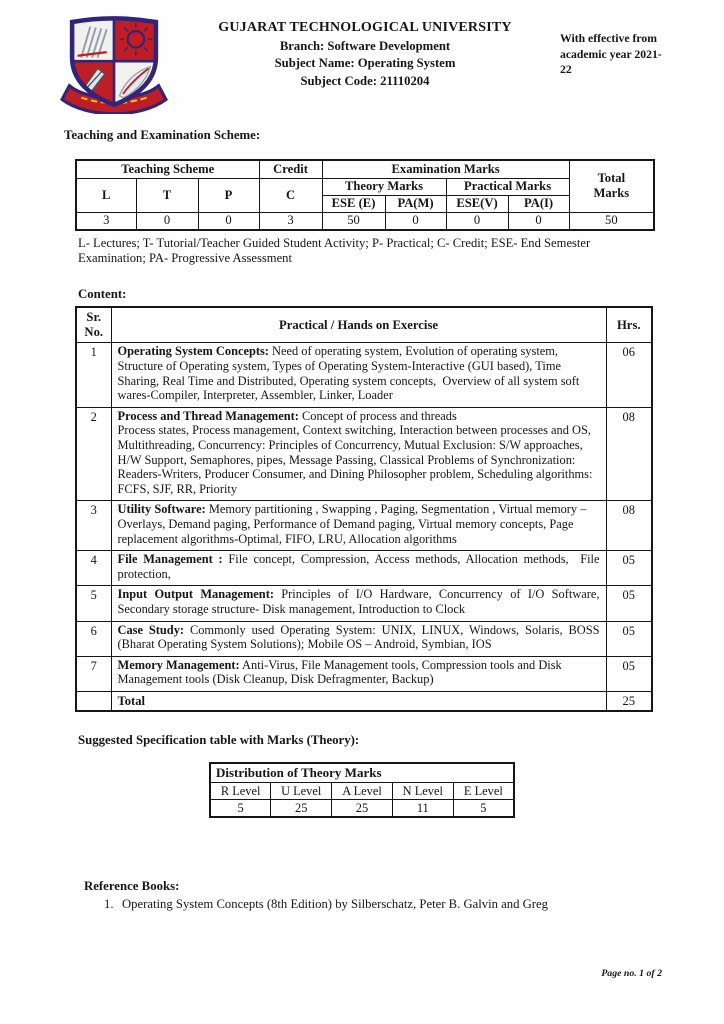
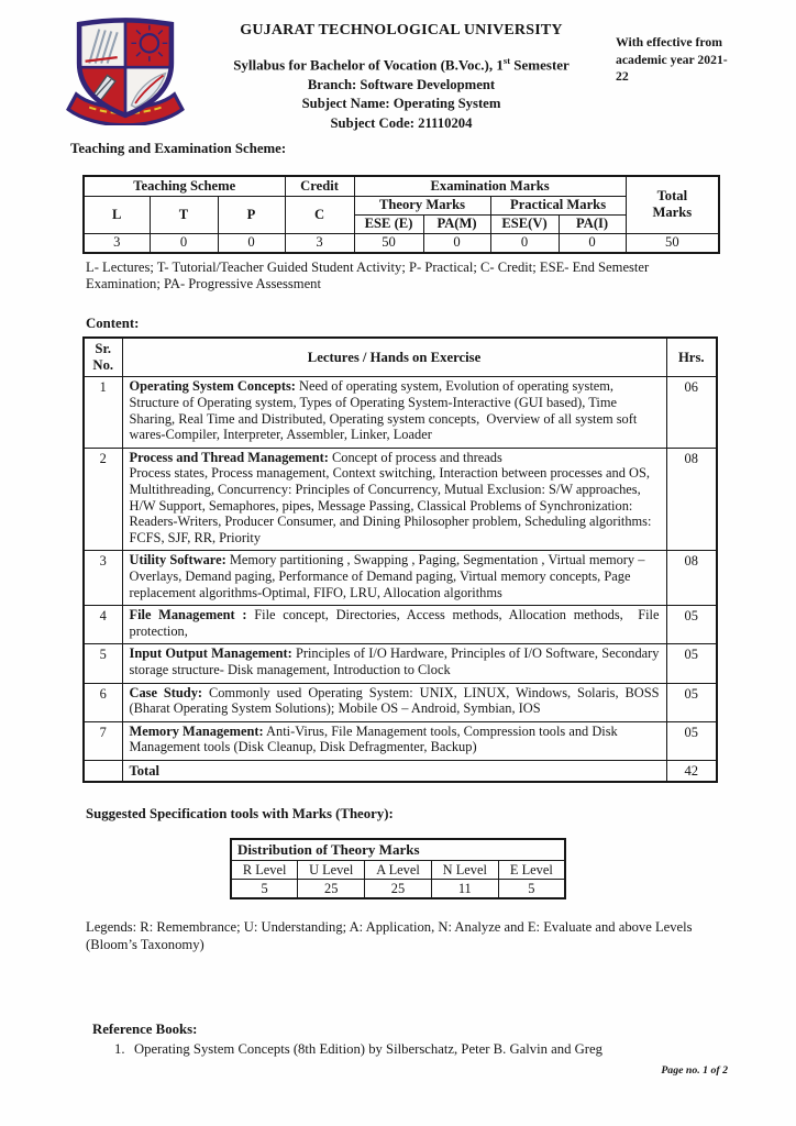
  GUJARAT TECHNOLOGICAL UNIVERSITY
+ Syllabus for Bachelor of Vocation (B.Voc.), 1st Semester
  Branch: Software Development
  Subject Name: Operating System
  Subject Code: 21110204
  With effective from academic year 2021-22
  Teaching and Examination Scheme:
  Teaching Scheme	Credit	Examination Marks	Total Marks
  L	T	P	C	Theory Marks	Practical Marks
  ESE (E)	PA(M)	ESE(V)	PA(I)
  3	0	0	3	50	0	0	0	50
  L- Lectures; T- Tutorial/Teacher Guided Student Activity; P- Practical; C- Credit; ESE- End Semester Examination; PA- Progressive Assessment
  Content:
- Sr. No.	Practical / Hands on Exercise	Hrs.
+ Sr. No.	Lectures / Hands on Exercise	Hrs.
  1	Operating System Concepts: Need of operating system, Evolution of operating system, Structure of Operating system, Types of Operating System-Interactive (GUI based), Time Sharing, Real Time and Distributed, Operating system concepts, Overview of all system soft wares-Compiler, Interpreter, Assembler, Linker, Loader	06
  2	Process and Thread Management: Concept of process and threads Process states, Process management, Context switching, Interaction between processes and OS, Multithreading, Concurrency: Principles of Concurrency, Mutual Exclusion: S/W approaches, H/W Support, Semaphores, pipes, Message Passing, Classical Problems of Synchronization: Readers-Writers, Producer Consumer, and Dining Philosopher problem, Scheduling algorithms: FCFS, SJF, RR, Priority	08
  3	Utility Software: Memory partitioning , Swapping , Paging, Segmentation , Virtual memory – Overlays, Demand paging, Performance of Demand paging, Virtual memory concepts, Page replacement algorithms-Optimal, FIFO, LRU, Allocation algorithms	08
- 4	File Management : File concept, Compression, Access methods, Allocation methods, File protection,	05
+ 4	File Management : File concept, Directories, Access methods, Allocation methods, File protection,	05
- 5	Input Output Management: Principles of I/O Hardware, Concurrency of I/O Software, Secondary storage structure- Disk management, Introduction to Clock	05
+ 5	Input Output Management: Principles of I/O Hardware, Principles of I/O Software, Secondary storage structure- Disk management, Introduction to Clock	05
  6	Case Study: Commonly used Operating System: UNIX, LINUX, Windows, Solaris, BOSS (Bharat Operating System Solutions); Mobile OS – Android, Symbian, IOS	05
  7	Memory Management: Anti-Virus, File Management tools, Compression tools and Disk Management tools (Disk Cleanup, Disk Defragmenter, Backup)	05
- 	Total	25
+ 	Total	42
- Suggested Specification table with Marks (Theory):
+ Suggested Specification tools with Marks (Theory):
  Distribution of Theory Marks
  R Level	U Level	A Level	N Level	E Level
  5	25	25	11	5
+ Legends: R: Remembrance; U: Understanding; A: Application, N: Analyze and E: Evaluate and above Levels (Bloom’s Taxonomy)
  Reference Books:
  1.
  Operating System Concepts (8th Edition) by Silberschatz, Peter B. Galvin and Greg
  Page no. 1 of 2
